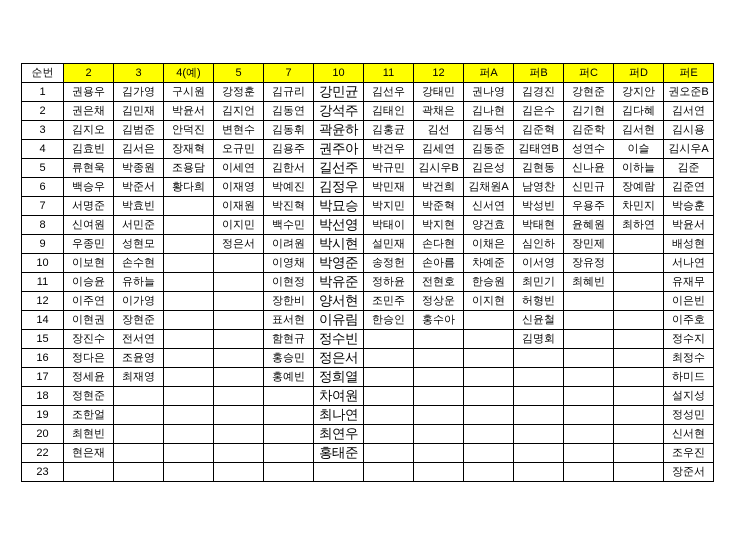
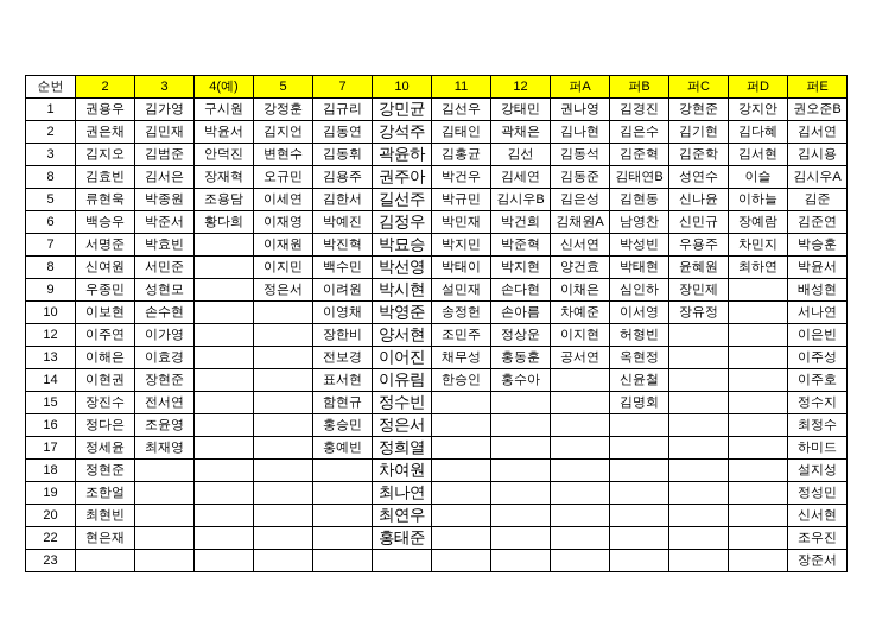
  순번	2	3	4(예)	5	7	10	11	12	퍼A	퍼B	퍼C	퍼D	퍼E
  1	권용우	김가영	구시원	강정훈	김규리	강민균	김선우	강태민	권나영	김경진	강현준	강지안	권오준B
  2	권은채	김민재	박윤서	김지언	김동연	강석주	김태인	곽채은	김나현	김은수	김기현	김다혜	김서연
  3	김지오	김범준	안덕진	변현수	김동휘	곽윤하	김홍균	김선	김동석	김준혁	김준학	김서현	김시용
- 4	김효빈	김서은	장재혁	오규민	김용주	권주아	박건우	김세연	김동준	김태연B	성연수	이슬	김시우A
+ 8	김효빈	김서은	장재혁	오규민	김용주	권주아	박건우	김세연	김동준	김태연B	성연수	이슬	김시우A
  5	류현욱	박종원	조용담	이세연	김한서	길선주	박규민	김시우B	김은성	김현동	신나윤	이하늘	김준
  6	백승우	박준서	황다희	이재영	박예진	김정우	박민재	박건희	김채원A	남영찬	신민규	장예람	김준연
  7	서명준	박효빈		이재원	박진혁	박묘승	박지민	박준혁	신서연	박성빈	우용주	차민지	박승훈
  8	신여원	서민준		이지민	백수민	박선영	박태이	박지현	양건효	박태현	윤혜원	최하연	박윤서
  9	우종민	성현모		정은서	이려원	박시현	설민재	손다현	이채은	심인하	장민제		배성현
  10	이보현	손수현			이영채	박영준	송정헌	손아름	차예준	이서영	장유정		서나연
- 11	이승윤	유하늘			이현정	박유준	정하윤	전현호	한승원	최민기	최혜빈		유재무
  12	이주연	이가영			장한비	양서현	조민주	정상운	이지현	허형빈			이은빈
+ 13	이해은	이효경			전보경	이어진	채무성	홍동훈	공서연	옥현정			이주성
  14	이현권	장현준			표서현	이유림	한승인	홍수아		신윤철			이주호
  15	장진수	전서연			함현규	정수빈				김명회			정수지
  16	정다은	조윤영			홍승민	정은서							최정수
  17	정세윤	최재영			홍예빈	정희열							하미드
  18	정현준					차여원							설지성
  19	조한얼					최나연							정성민
  20	최현빈					최연우							신서현
  22	현은재					홍태준							조우진
  23													장준서
